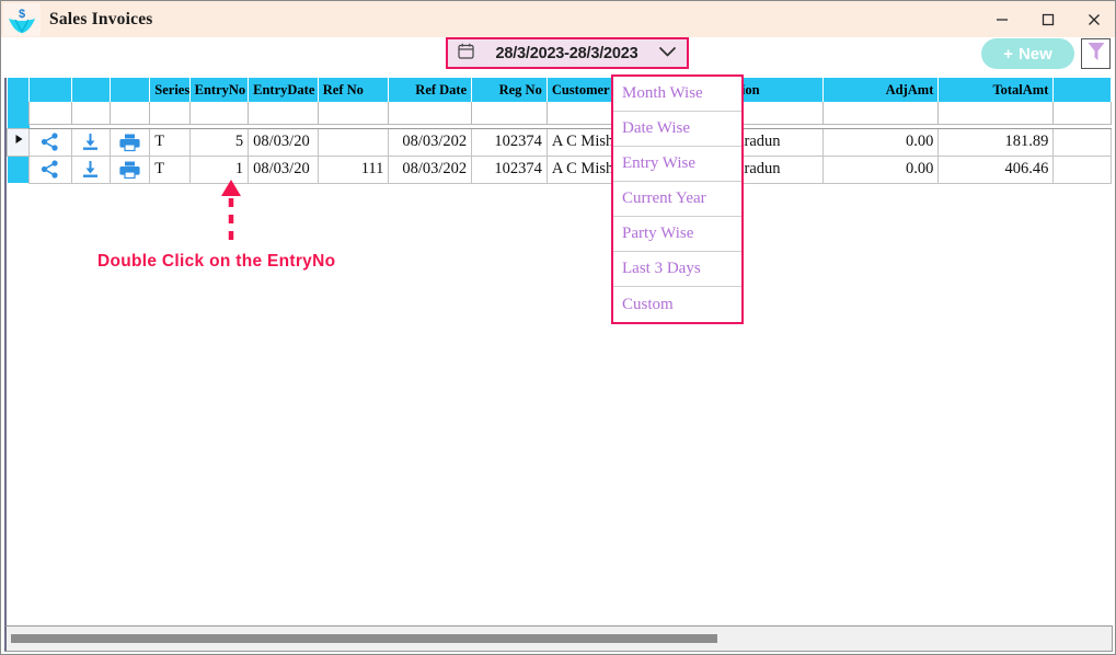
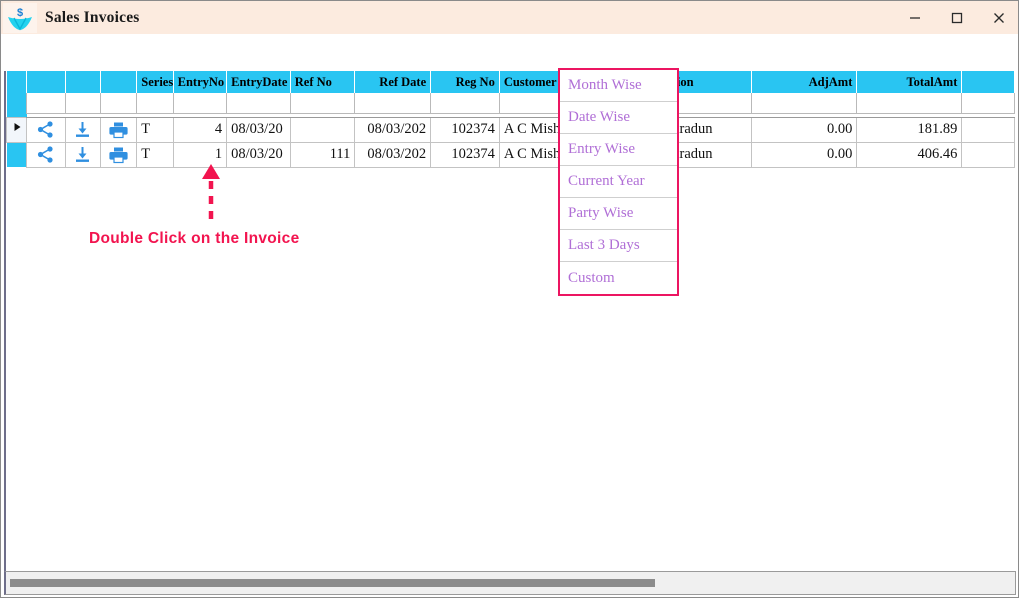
  $
  Sales Invoices
- 28/3/2023-28/3/2023
- +
- New
  				Series	EntryNo	EntryDate	Ref No	Ref Date	Reg No	Customer	on	AdjAmt	TotalAmt
- 				T	5	08/03/20		08/03/202	102374	A C Mish	radun	0.00	181.89
+ 				T	4	08/03/20		08/03/202	102374	A C Mish	radun	0.00	181.89
  				T	1	08/03/20	111	08/03/202	102374	A C Mish	radun	0.00	406.46
  Month Wise
  Date Wise
  Entry Wise
  Current Year
  Party Wise
  Last 3 Days
  Custom
- Double Click on the EntryNo
+ Double Click on the Invoice
